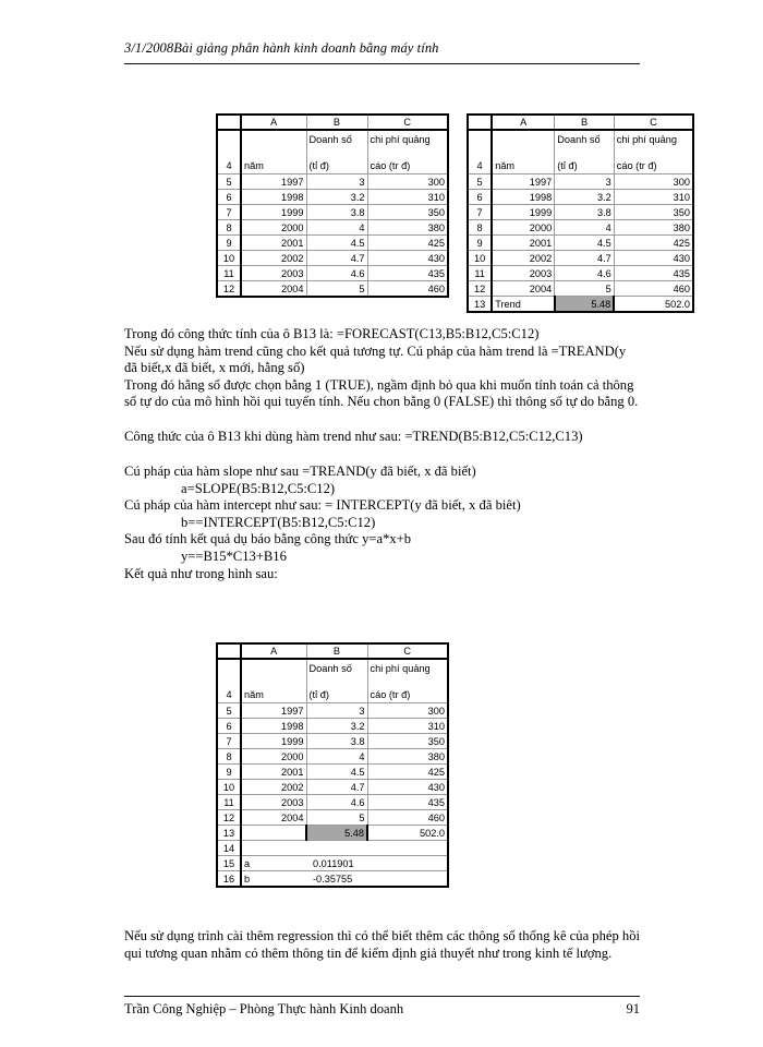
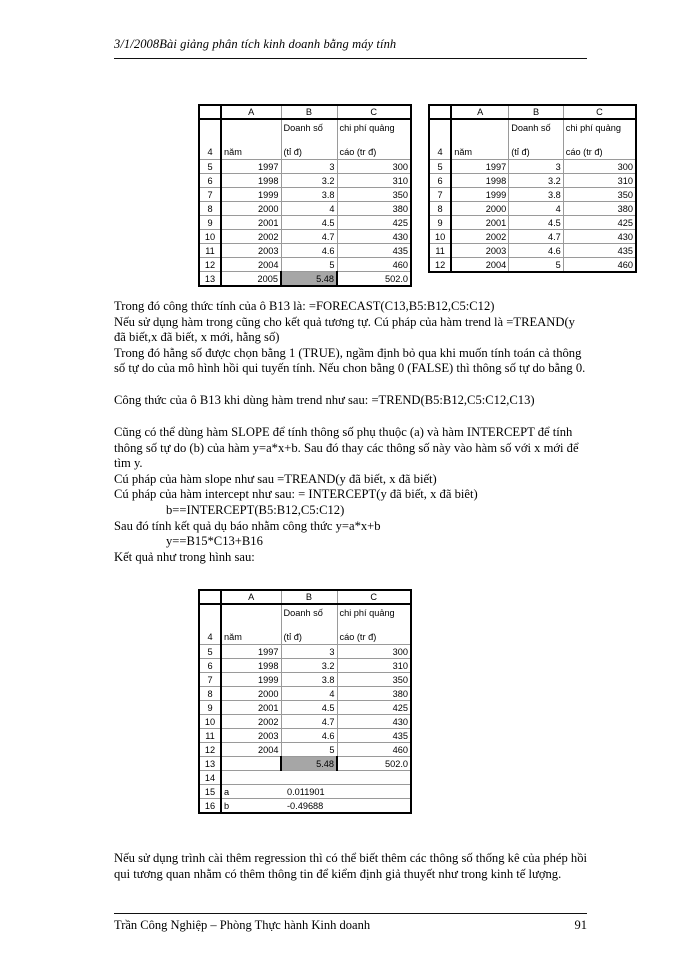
- 3/1/2008Bài giảng phân hành kinh doanh bằng máy tính
+ 3/1/2008Bài giảng phân tích kinh doanh bằng máy tính
  	A	B	C
  4	năm	Doanh số (tỉ đ)	chi phí quảng cáo (tr đ)
  5	1997	3	300
  6	1998	3.2	310
  7	1999	3.8	350
  8	2000	4	380
  9	2001	4.5	425
  10	2002	4.7	430
  11	2003	4.6	435
  12	2004	5	460
+ 13	2005	5.48	502.0
  	A	B	C
  4	năm	Doanh số (tỉ đ)	chi phí quảng cáo (tr đ)
  5	1997	3	300
  6	1998	3.2	310
  7	1999	3.8	350
  8	2000	4	380
  9	2001	4.5	425
  10	2002	4.7	430
  11	2003	4.6	435
  12	2004	5	460
- 13	Trend	5.48	502.0
  Trong đó công thức tính của ô B13 là: =FORECAST(C13,B5:B12,C5:C12)
- Nếu sử dụng hàm trend cũng cho kết quả tương tự. Cú pháp của hàm trend là =TREAND(y đã biết,x đã biết, x mới, hằng số)
+ Nếu sử dụng hàm trong cũng cho kết quả tương tự. Cú pháp của hàm trend là =TREAND(y đã biết,x đã biết, x mới, hằng số)
  Trong đó hằng số được chọn bằng 1 (TRUE), ngầm định bỏ qua khi muốn tính toán cả thông số tự do của mô hình hồi qui tuyến tính. Nếu chon bằng 0 (FALSE) thì thông số tự do bằng 0.
  Công thức của ô B13 khi dùng hàm trend như sau: =TREND(B5:B12,C5:C12,C13)
+ Cũng có thể dùng hàm SLOPE để tính thông số phụ thuộc (a) và hàm INTERCEPT để tính thông số tự do (b) của hàm y=a*x+b. Sau đó thay các thông số này vào hàm số với x mới để tìm y.
  Cú pháp của hàm slope như sau =TREAND(y đã biết, x đã biết)
- a=SLOPE(B5:B12,C5:C12)
  Cú pháp của hàm intercept như sau: = INTERCEPT(y đã biết, x đã biêt)
  b==INTERCEPT(B5:B12,C5:C12)
- Sau đó tính kết quả dụ báo bằng công thức y=a*x+b
+ Sau đó tính kết quả dụ báo nhằm công thức y=a*x+b
  y==B15*C13+B16
  Kết quả như trong hình sau:
  	A	B	C
  4	năm	Doanh số (tỉ đ)	chi phí quảng cáo (tr đ)
  5	1997	3	300
  6	1998	3.2	310
  7	1999	3.8	350
  8	2000	4	380
  9	2001	4.5	425
  10	2002	4.7	430
  11	2003	4.6	435
  12	2004	5	460
  13		5.48	502.0
  14
  15	a	0.011901
- 16	b	-0.35755
+ 16	b	-0.49688
  Nếu sử dụng trình cài thêm regression thì có thể biết thêm các thông số thống kê của phép hồi qui tương quan nhằm có thêm thông tin để kiểm định giả thuyết như trong kinh tế lượng.
  Trần Công Nghiệp – Phòng Thực hành Kinh doanh
  91
